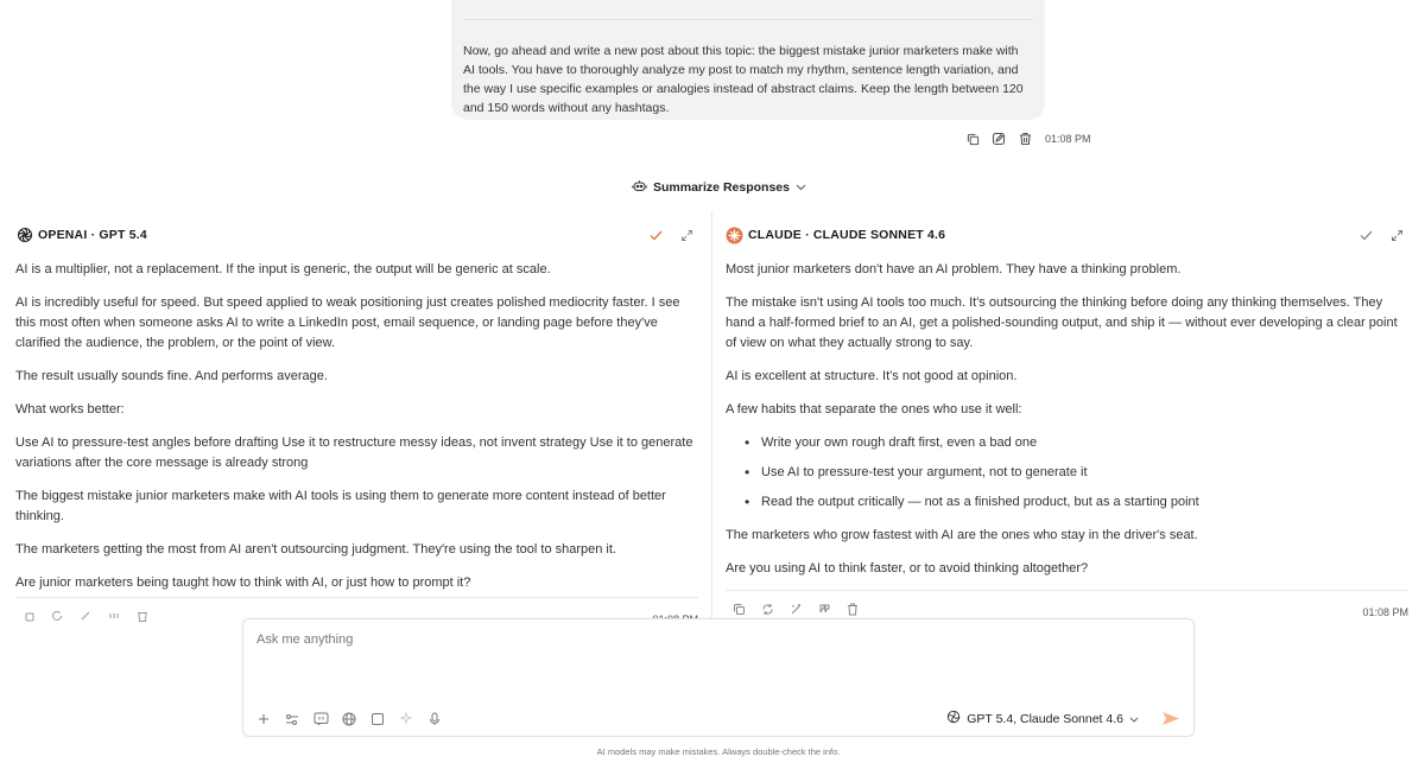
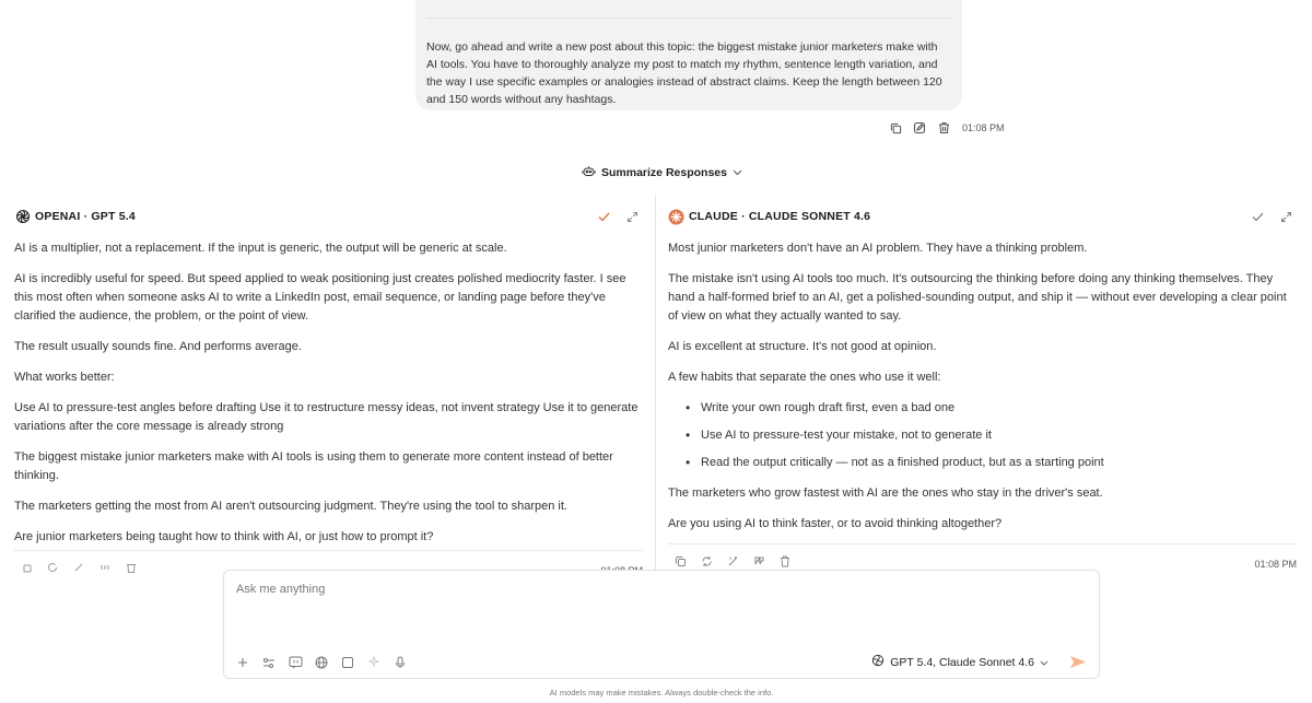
  Now, go ahead and write a new post about this topic: the biggest mistake junior marketers make with AI tools. You have to thoroughly analyze my post to match my rhythm, sentence length variation, and the way I use specific examples or analogies instead of abstract claims. Keep the length between 120 and 150 words without any hashtags.
  01:08 PM
  Summarize Responses
  OPENAI · GPT 5.4
  AI is a multiplier, not a replacement. If the input is generic, the output will be generic at scale.
  AI is incredibly useful for speed. But speed applied to weak positioning just creates polished mediocrity faster. I see this most often when someone asks AI to write a LinkedIn post, email sequence, or landing page before they've clarified the audience, the problem, or the point of view.
  The result usually sounds fine. And performs average.
  What works better:
  Use AI to pressure-test angles before drafting Use it to restructure messy ideas, not invent strategy Use it to generate variations after the core message is already strong
  The biggest mistake junior marketers make with AI tools is using them to generate more content instead of better thinking.
  The marketers getting the most from AI aren't outsourcing judgment. They're using the tool to sharpen it.
  Are junior marketers being taught how to think with AI, or just how to prompt it?
  CLAUDE · CLAUDE SONNET 4.6
  Most junior marketers don't have an AI problem. They have a thinking problem.
- The mistake isn't using AI tools too much. It's outsourcing the thinking before doing any thinking themselves. They hand a half-formed brief to an AI, get a polished-sounding output, and ship it — without ever developing a clear point of view on what they actually strong to say.
+ The mistake isn't using AI tools too much. It's outsourcing the thinking before doing any thinking themselves. They hand a half-formed brief to an AI, get a polished-sounding output, and ship it — without ever developing a clear point of view on what they actually wanted to say.
  AI is excellent at structure. It's not good at opinion.
  A few habits that separate the ones who use it well:
  Write your own rough draft first, even a bad one
- Use AI to pressure-test your argument, not to generate it
+ Use AI to pressure-test your mistake, not to generate it
  Read the output critically — not as a finished product, but as a starting point
  The marketers who grow fastest with AI are the ones who stay in the driver's seat.
  Are you using AI to think faster, or to avoid thinking altogether?
  01:08 PM
  Ask me anything
  GPT 5.4, Claude Sonnet 4.6
  AI models may make mistakes. Always double-check the info.
